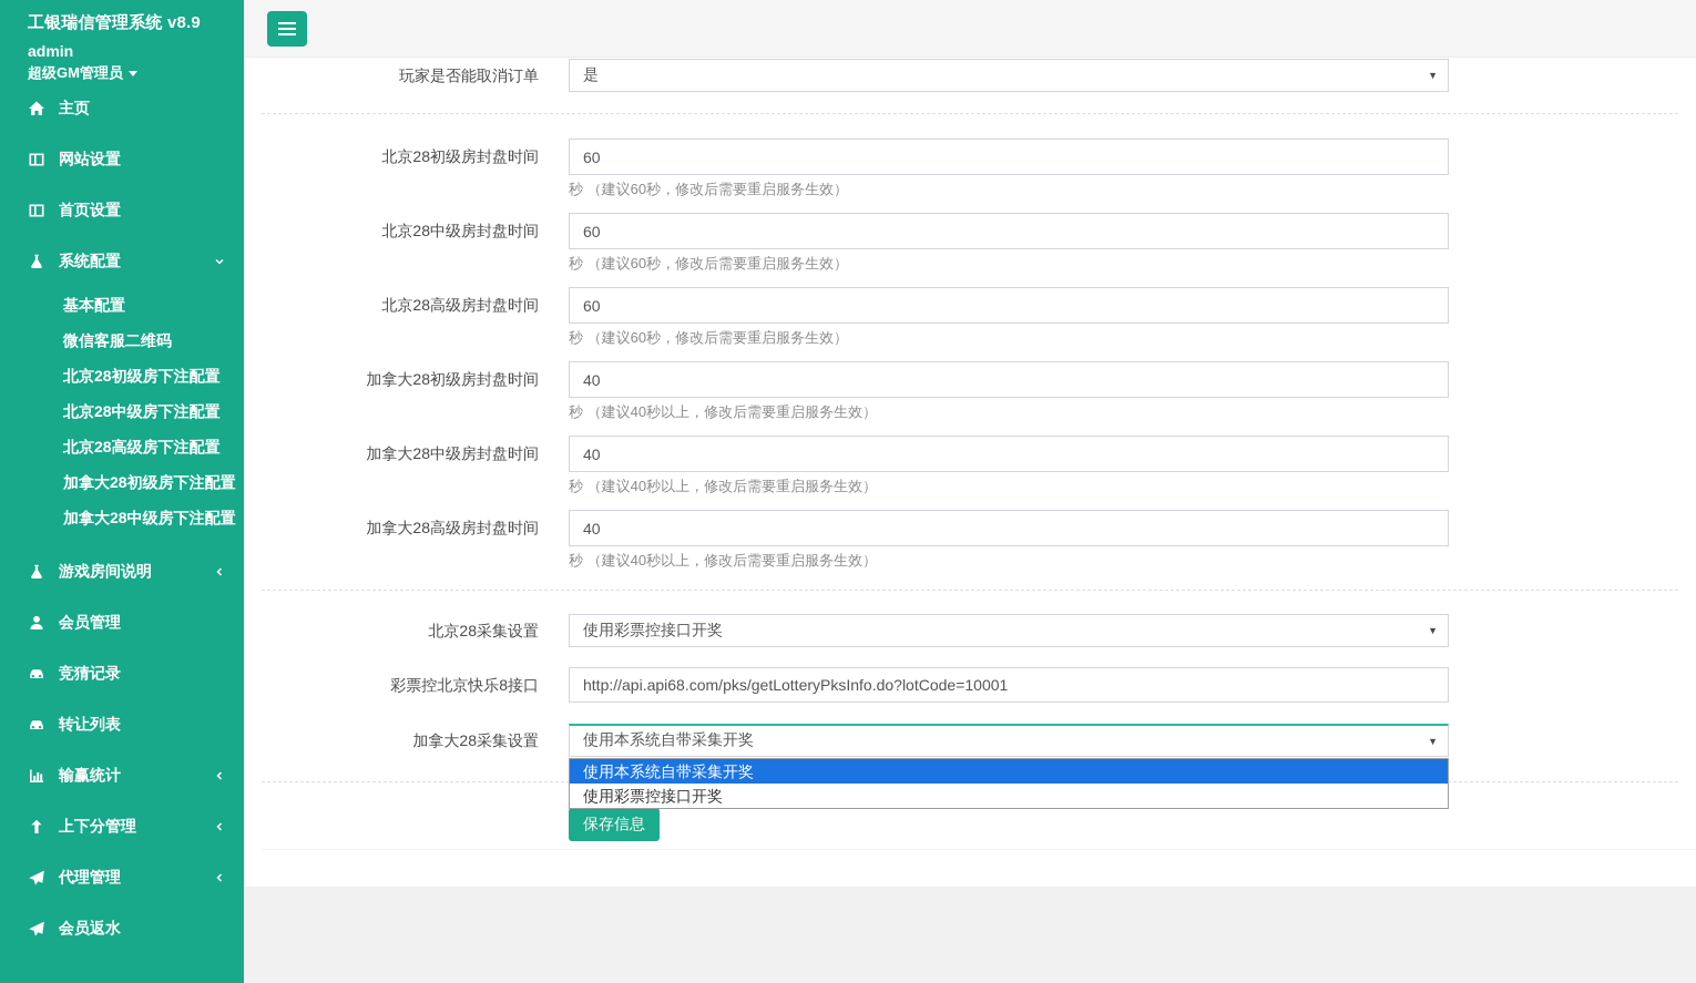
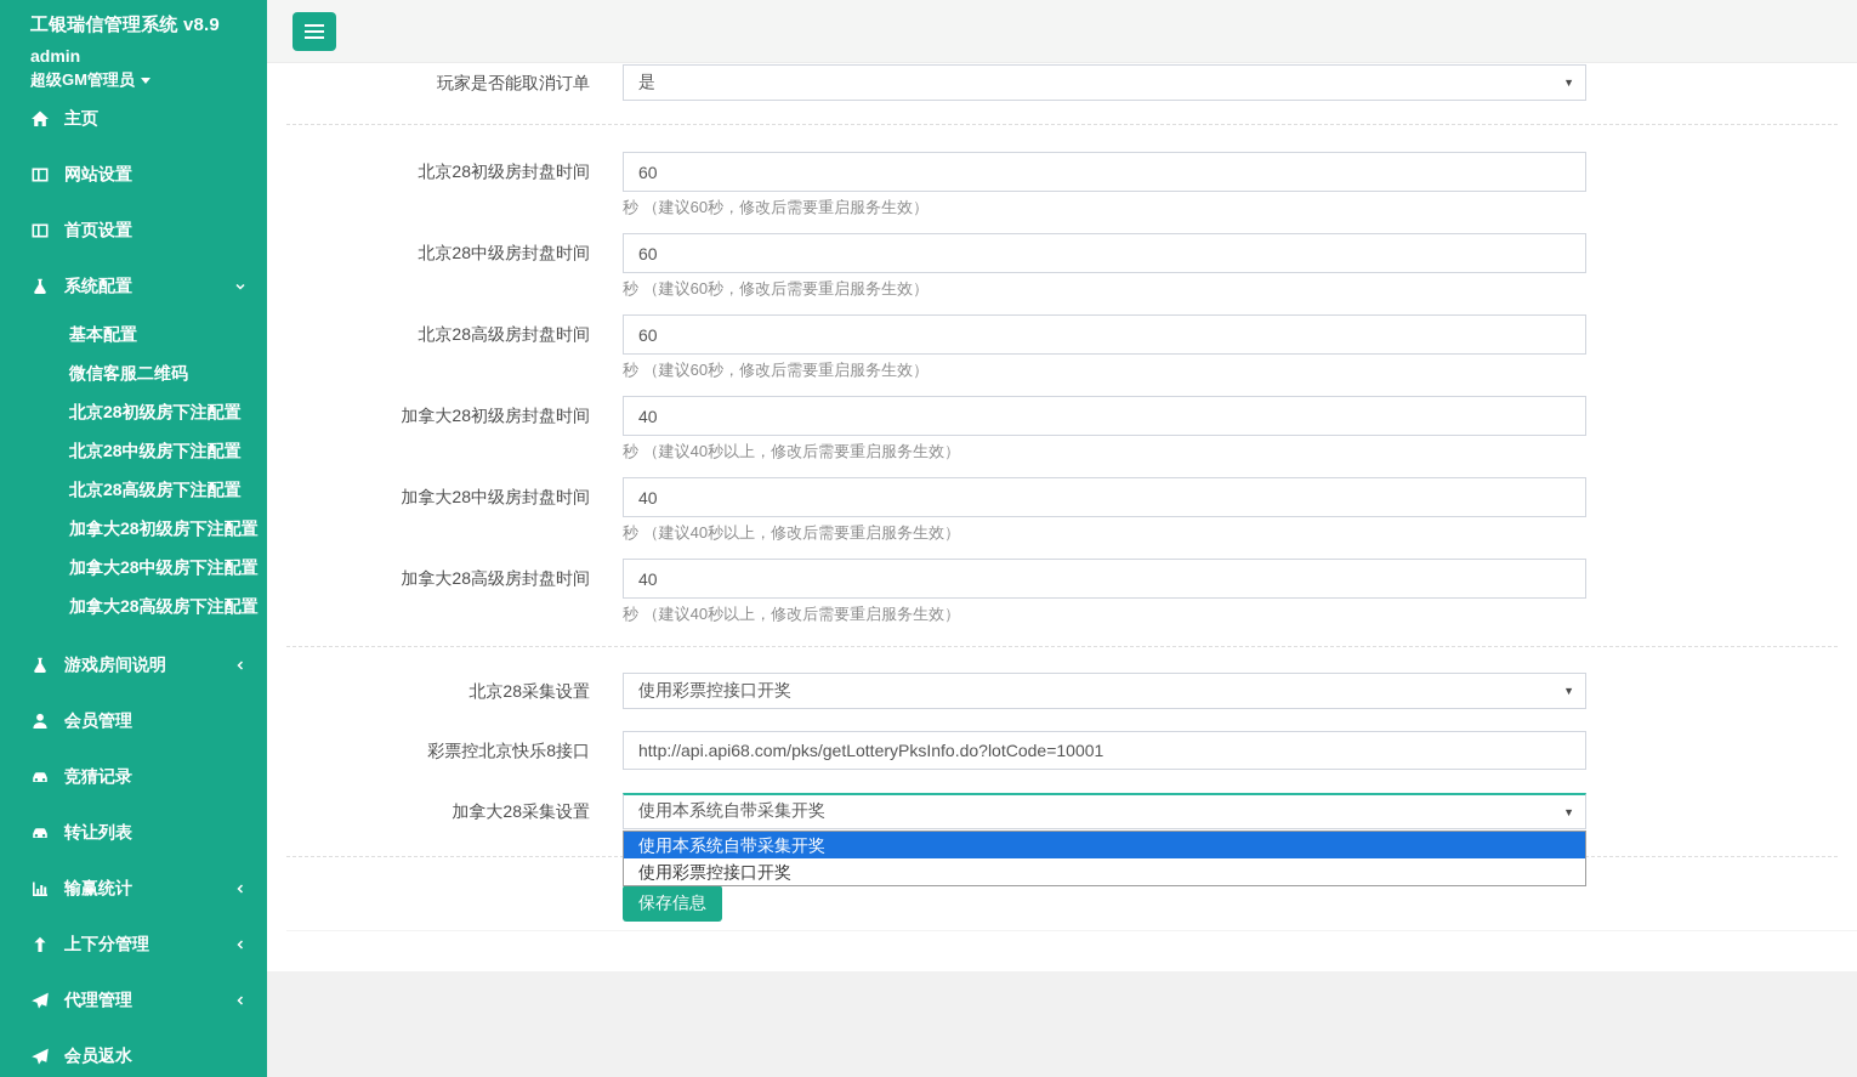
  工银瑞信管理系统 v8.9
  admin
  超级GM管理员
  主页
  网站设置
  首页设置
  系统配置
  基本配置
  微信客服二维码
  北京28初级房下注配置
  北京28中级房下注配置
  北京28高级房下注配置
  加拿大28初级房下注配置
  加拿大28中级房下注配置
+ 加拿大28高级房下注配置
  游戏房间说明
  会员管理
  竞猜记录
  转让列表
  输赢统计
  上下分管理
  代理管理
  会员返水
  玩家是否能取消订单
  是
  ▼
  北京28初级房封盘时间
  60
  秒 （建议60秒，修改后需要重启服务生效）
  北京28中级房封盘时间
  60
  秒 （建议60秒，修改后需要重启服务生效）
  北京28高级房封盘时间
  60
  秒 （建议60秒，修改后需要重启服务生效）
  加拿大28初级房封盘时间
  40
  秒 （建议40秒以上，修改后需要重启服务生效）
  加拿大28中级房封盘时间
  40
  秒 （建议40秒以上，修改后需要重启服务生效）
  加拿大28高级房封盘时间
  40
  秒 （建议40秒以上，修改后需要重启服务生效）
  北京28采集设置
  使用彩票控接口开奖
  ▼
  彩票控北京快乐8接口
  http://api.api68.com/pks/getLotteryPksInfo.do?lotCode=10001
  加拿大28采集设置
  使用本系统自带采集开奖
  ▼
  使用本系统自带采集开奖
  使用彩票控接口开奖
  保存信息
